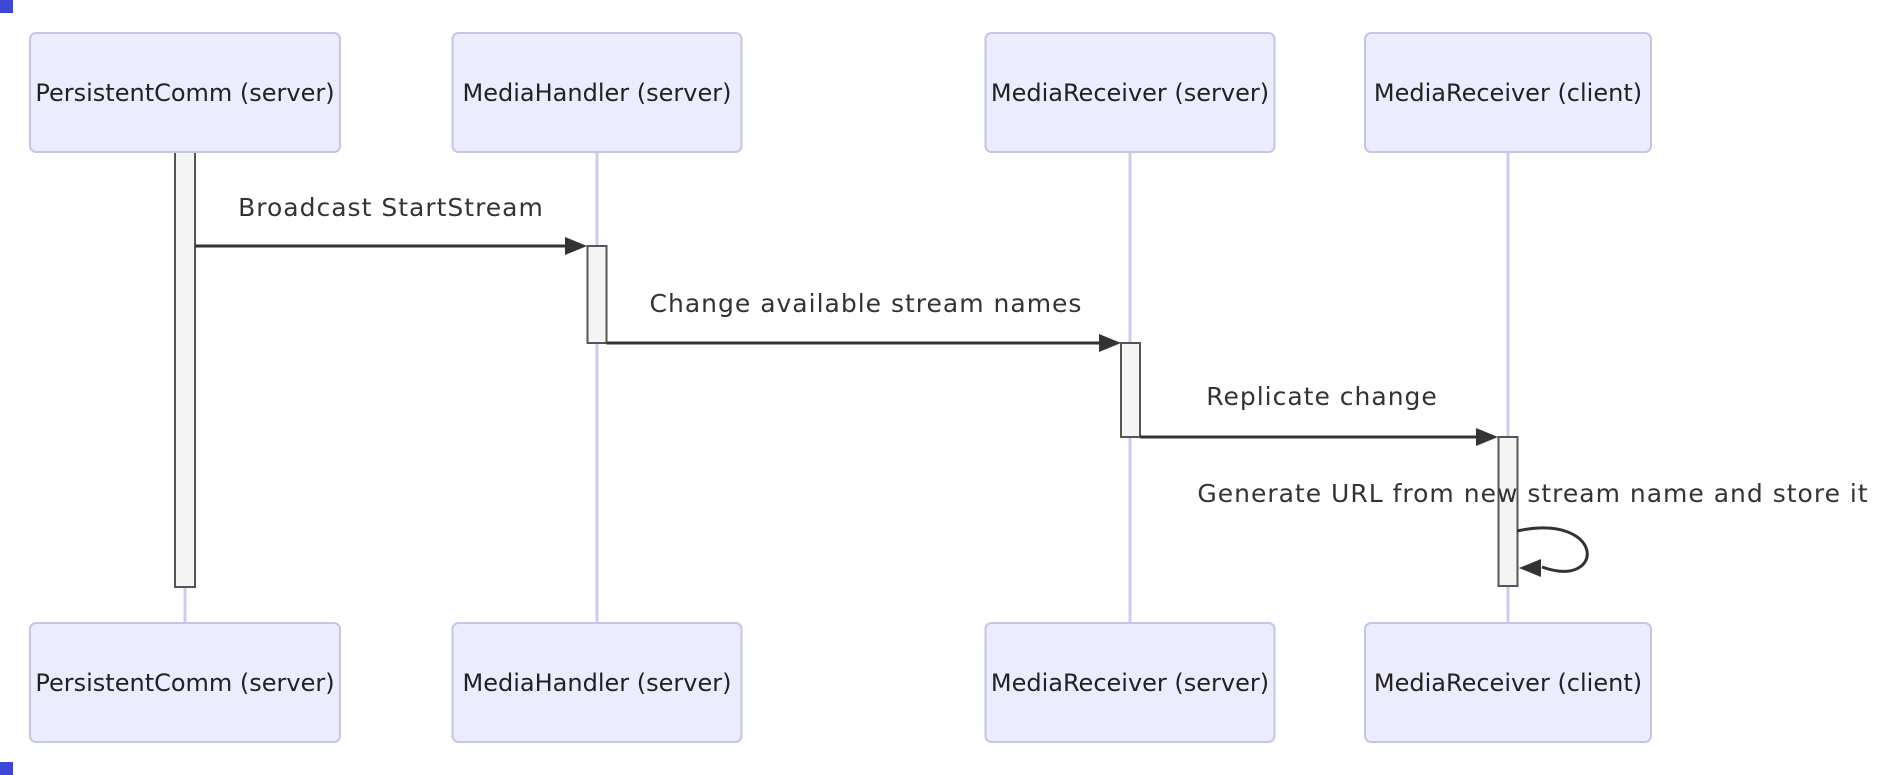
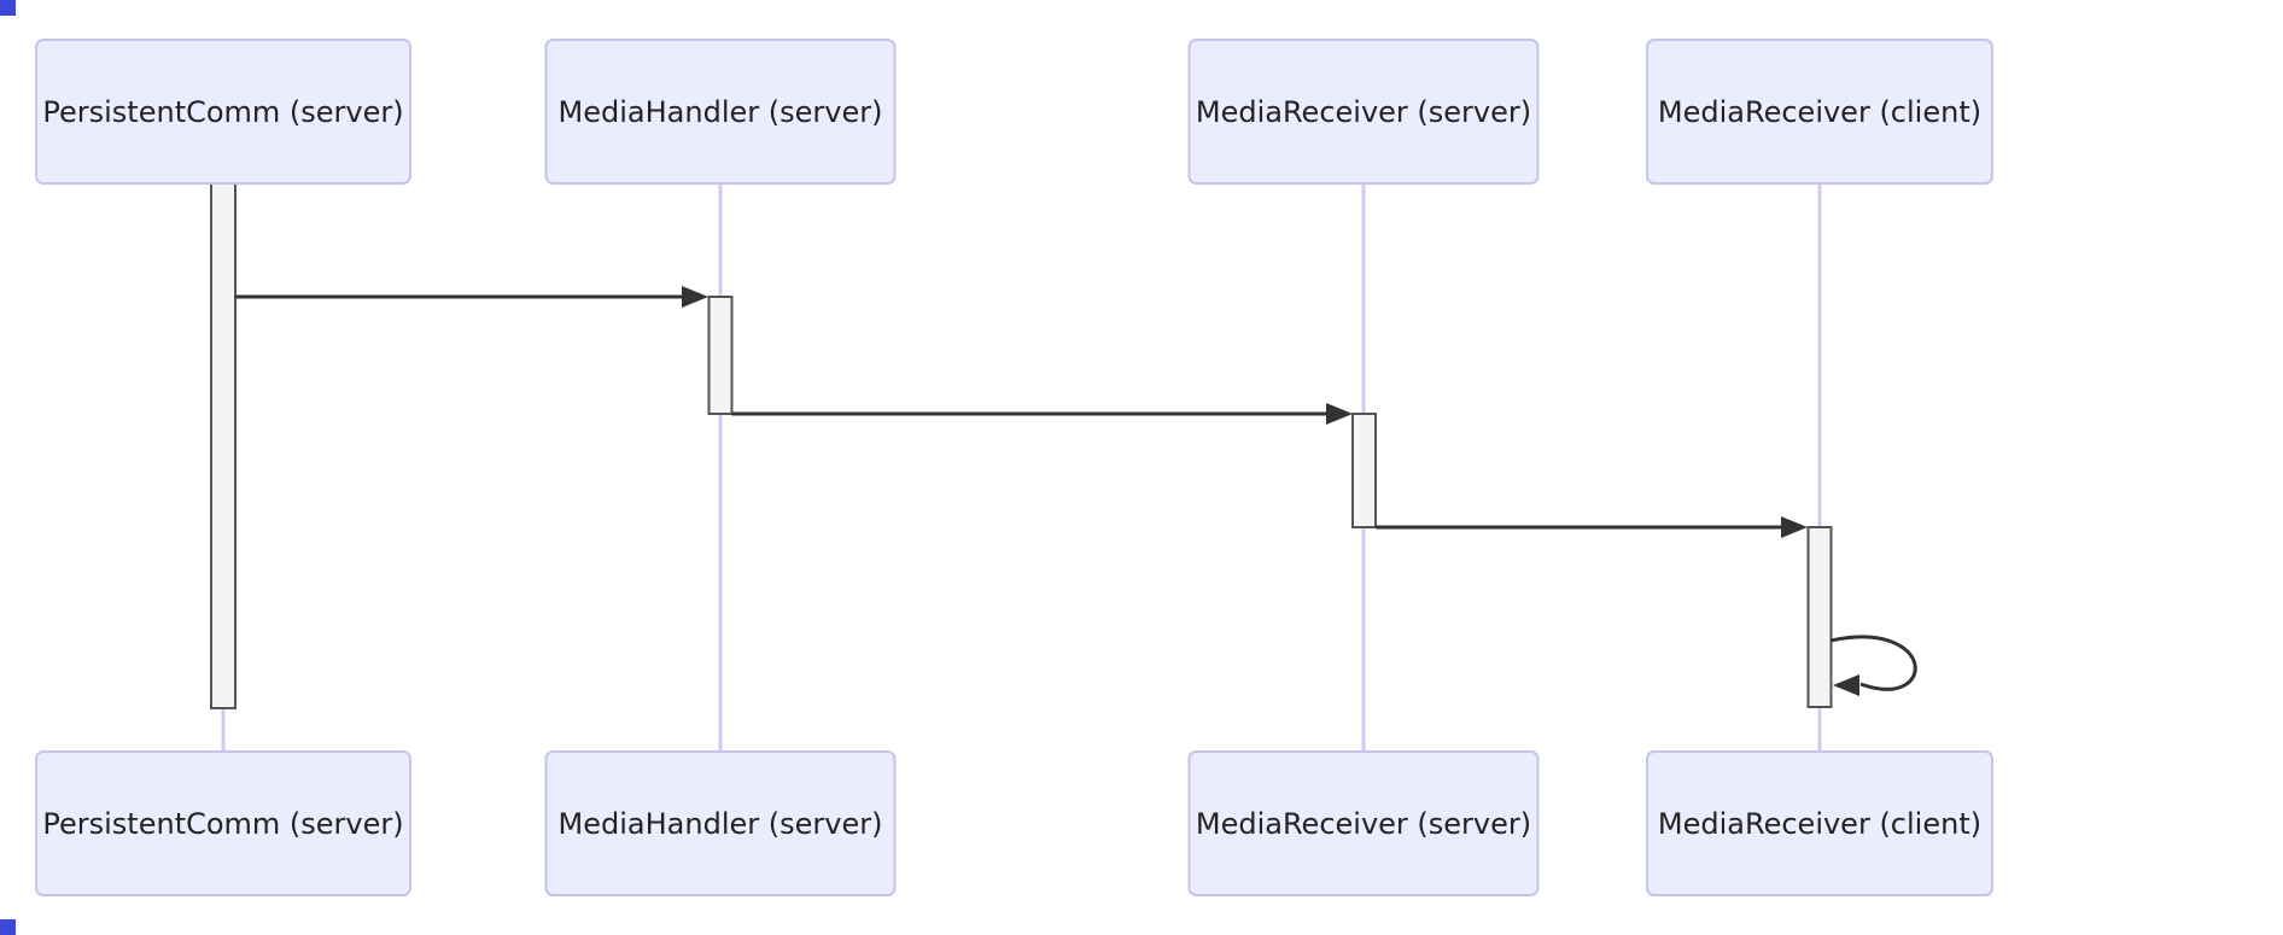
  PersistentComm (server)
  MediaHandler (server)
  MediaReceiver (server)
  MediaReceiver (client)
  PersistentComm (server)
  MediaHandler (server)
  MediaReceiver (server)
  MediaReceiver (client)
- Broadcast StartStream
- Change available stream names
- Replicate change
- Generate URL from new stream name and store it
